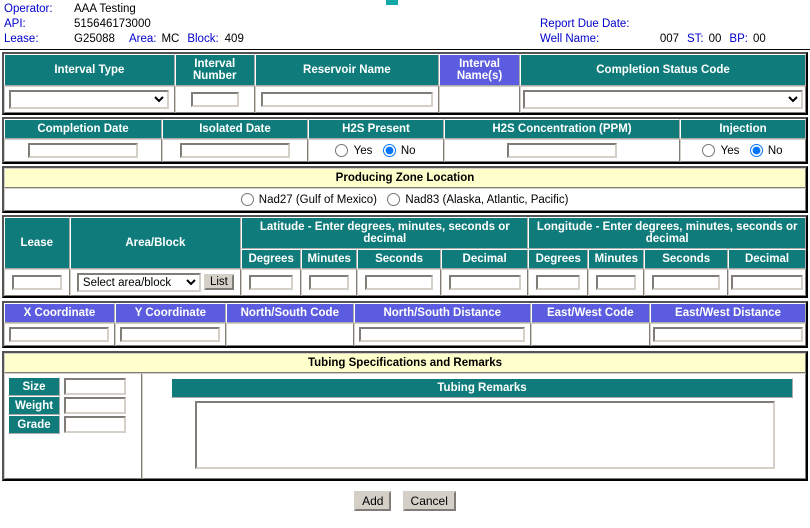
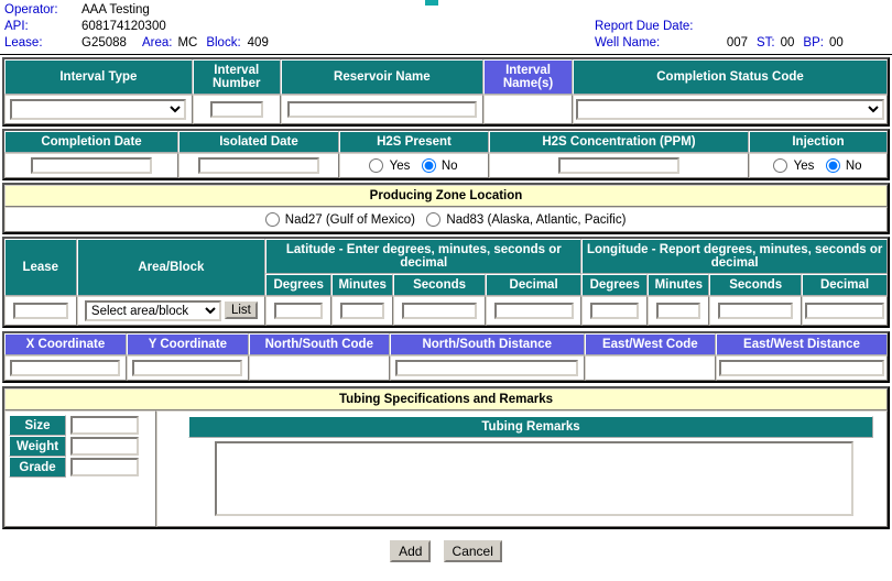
  Operator:
  AAA Testing
  API:
- 515646173000
+ 608174120300
  Lease:
  G25088
  Area:
  MC
  Block:
  409
  Report Due Date:
  Well Name:
  007
  ST:
  00
  BP:
  00
  Interval Type	Interval Number	Reservoir Name	Interval Name(s)	Completion Status Code
  Completion Date	Isolated Date	H2S Present	H2S Concentration (PPM)	Injection
  		Yes No		Yes No
  Producing Zone Location
  Nad27 (Gulf of Mexico) Nad83 (Alaska, Atlantic, Pacific)
- Lease	Area/Block	Latitude - Enter degrees, minutes, seconds or decimal	Longitude - Enter degrees, minutes, seconds or decimal
+ Lease	Area/Block	Latitude - Enter degrees, minutes, seconds or decimal	Longitude - Report degrees, minutes, seconds or decimal
  Degrees	Minutes	Seconds	Decimal	Degrees	Minutes	Seconds	Decimal
  	Select area/block List
  X Coordinate	Y Coordinate	North/South Code	North/South Distance	East/West Code	East/West Distance
  Tubing Specifications and Remarks
  Size
  Weight
  Grade
  	Tubing Remarks
  Add Cancel
